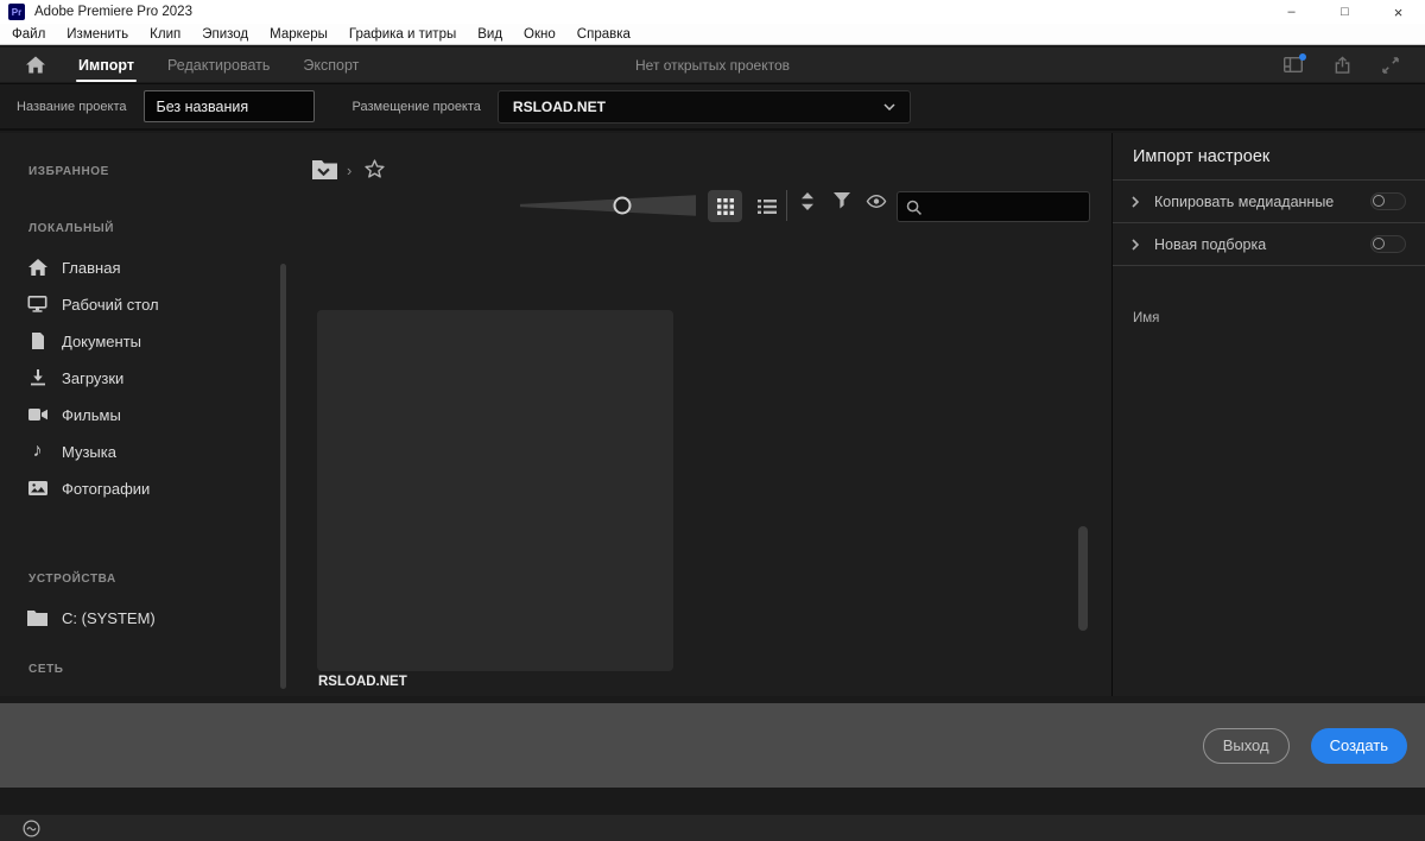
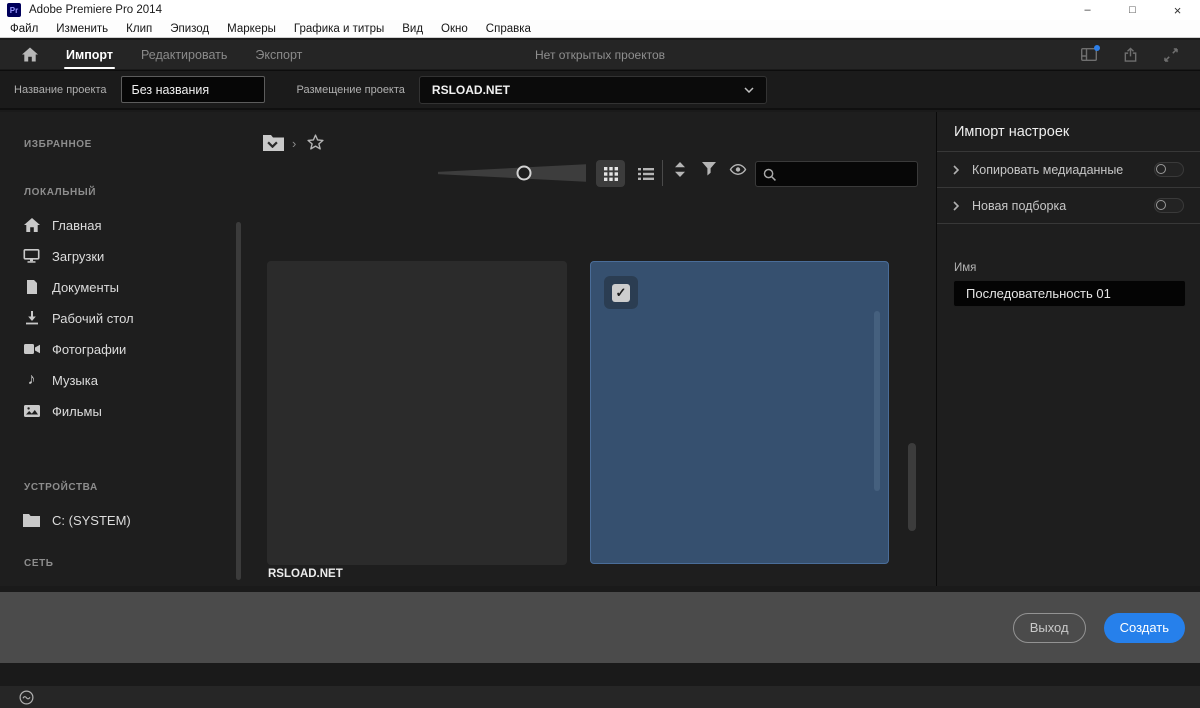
  Pr
- Adobe Premiere Pro 2023
+ Adobe Premiere Pro 2014
  –
  □
  ×
  Файл
  Изменить
  Клип
  Эпизод
  Маркеры
  Графика и титры
  Вид
  Окно
  Справка
  Импорт
  Редактировать
  Экспорт
  Нет открытых проектов
  Название проекта
  Без названия
  Размещение проекта
  RSLOAD.NET
  ИЗБРАННОЕ
  ЛОКАЛЬНЫЙ
  Главная
- Рабочий стол
+ Загрузки
  Документы
- Загрузки
+ Рабочий стол
- Фильмы
+ Фотографии
  ♪
  Музыка
- Фотографии
+ Фильмы
  УСТРОЙСТВА
  C: (SYSTEM)
  СЕТЬ
  ›
+ ✓
  RSLOAD.NET
  Импорт настроек
  Копировать медиаданные
  Новая подборка
  Имя
+ Последовательность 01
  Выход
  Создать
